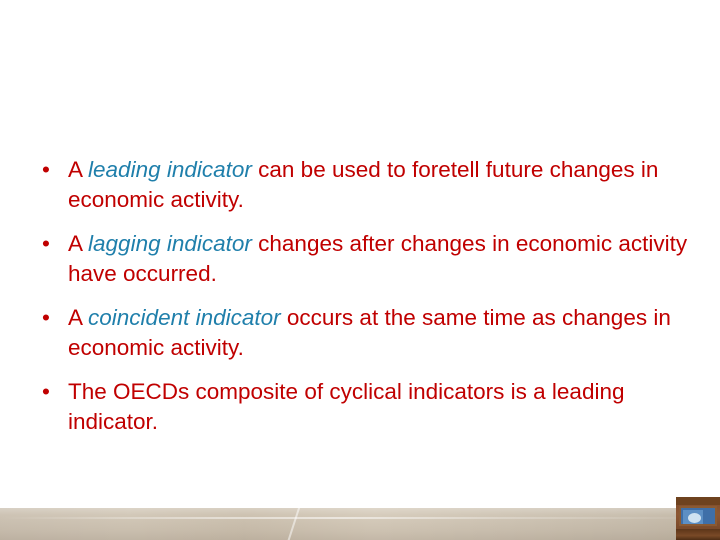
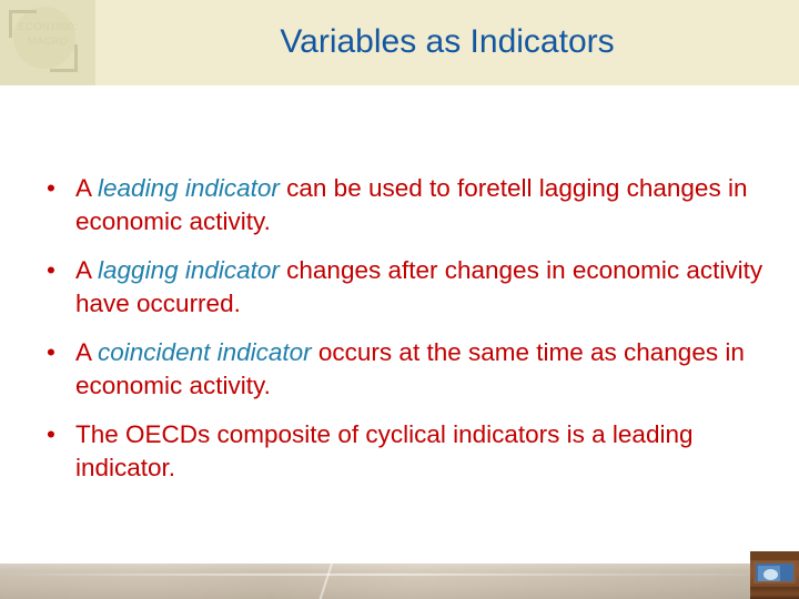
+ Variables as Indicators
  •
- A leading indicator can be used to foretell future changes in economic activity.
+ A leading indicator can be used to foretell lagging changes in economic activity.
  •
  A lagging indicator changes after changes in economic activity have occurred.
  •
  A coincident indicator occurs at the same time as changes in economic activity.
  •
  The OECDs composite of cyclical indicators is a leading indicator.
